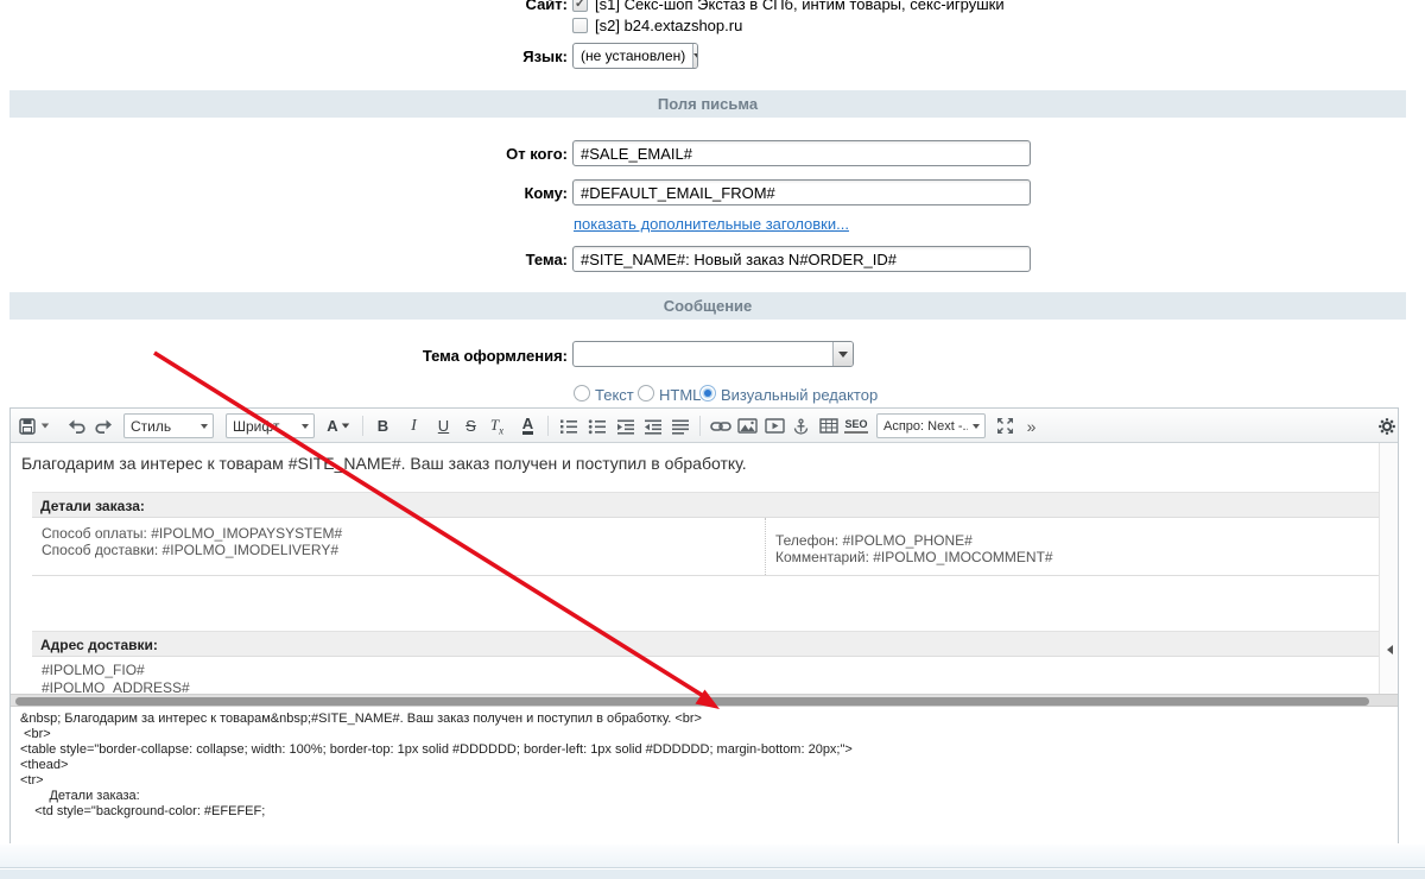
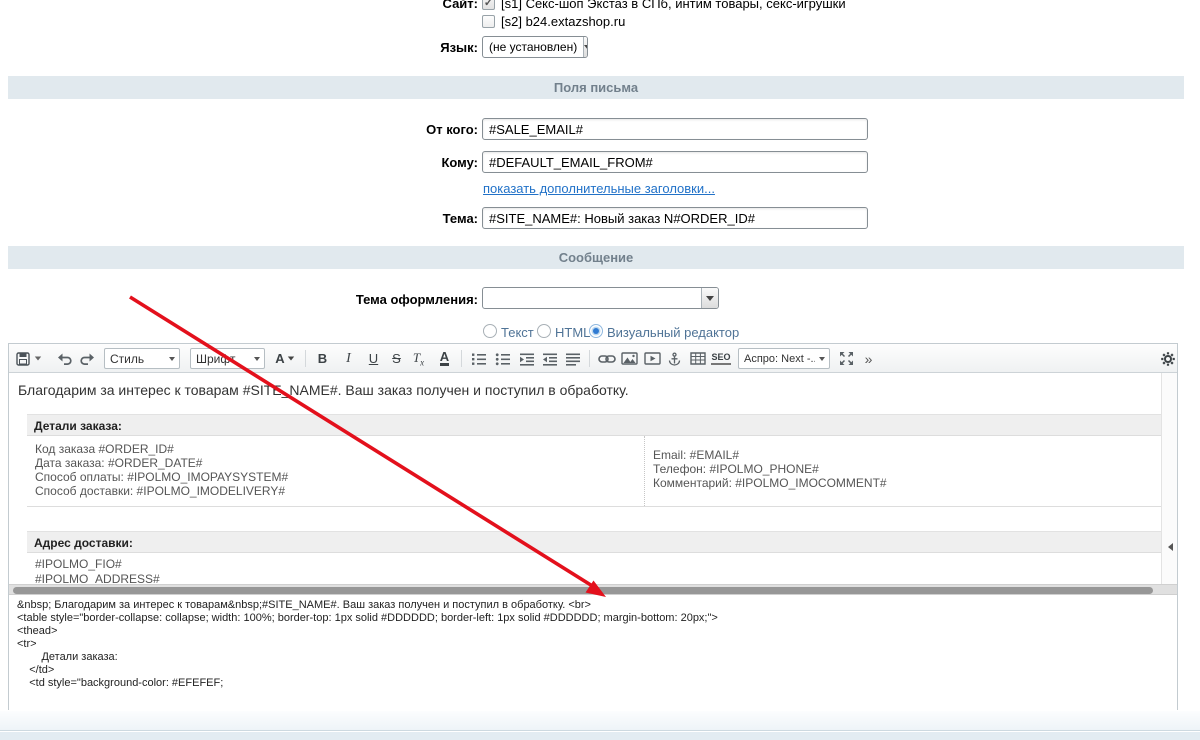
  Сайт:
  ✓
  [s1] Секс-шоп Экстаз в СПб, интим товары, секс-игрушки
  [s2] b24.extazshop.ru
  Язык:
  (не установлен)
  Поля письма
  От кого:
  #SALE_EMAIL#
  Кому:
  #DEFAULT_EMAIL_FROM#
  показать дополнительные заголовки...
  Тема:
  #SITE_NAME#: Новый заказ N#ORDER_ID#
  Сообщение
  Тема оформления:
  Текст
  HTML
  Визуальный редактор
  Стиль
  Шрит
  A
  B
  I
  U
  S
  Tx
  A
  SEO
  Аспро: Next -.
  »
  Благодарим за интерес к товарам #SIT_NAME#. Ваш заказ получен и поступил в обработку.
  Детали заказа:
+ Код заказа #ORDER_ID#
+ Дата заказа: #ORDER_DATE#
  Способ оплаты: #IPOLMO_IMOPAYSYSTEM#
  Способ доставки: #IPOLMO_IMODELIVERY#
+ Email: #EMAIL#
  Телефон: #IPOLMO_PHONE#
  Комментарий: #IPOLMO_IMOCOMMENT#
  Адрес доставки:
  #IPOLMO_FIO#
  #IPOLMO_ADDRESS#
  &nbsp; Благодарим за интерес к товарам&nbsp;#SITE_NAME#. Ваш заказ получен и поступил в обработку. <br>
- <br>
  <table style="border-collapse: collapse; width: 100%; border-top: 1px solid #DDDDDD; border-left: 1px solid #DDDDDD; margin-bottom: 20px;">
  <thead>
  <tr>
  Детали заказа:
+ </td>
  <td style="background-color: #EFEFEF;
